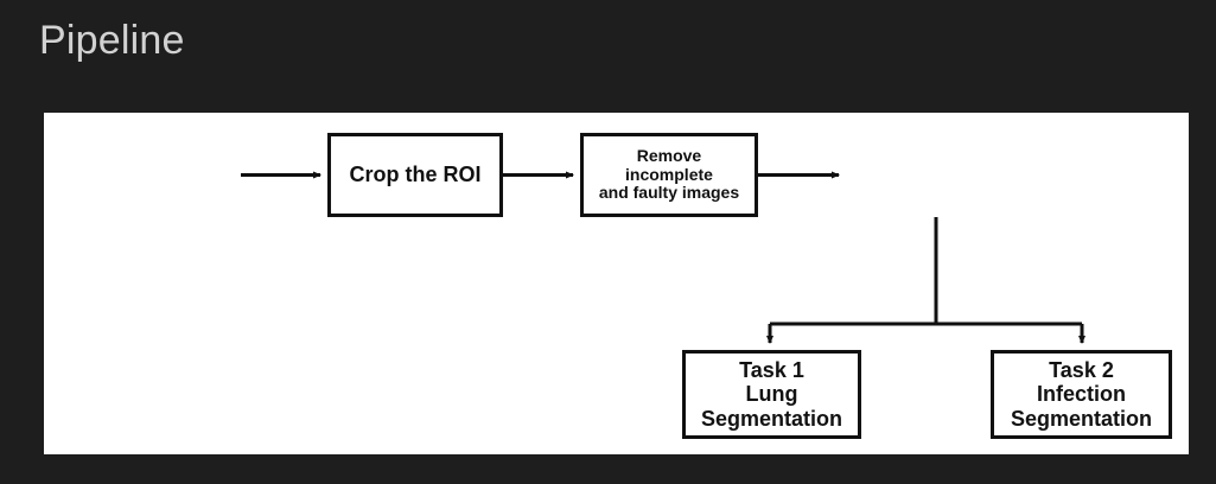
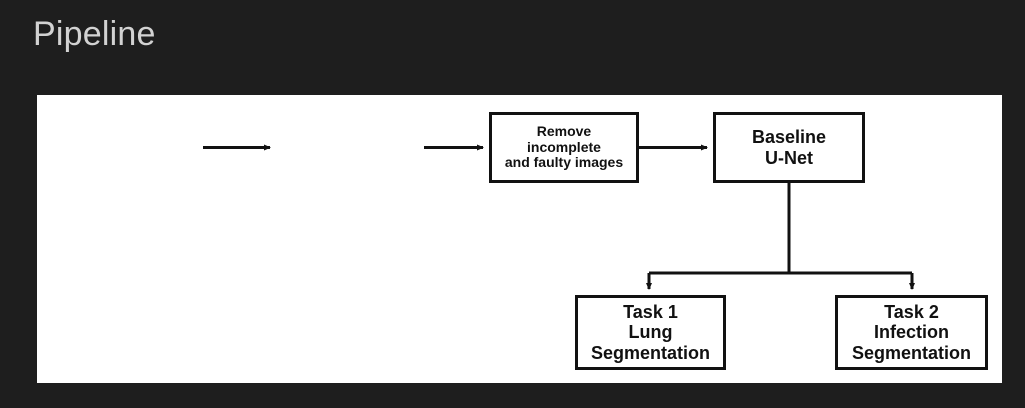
  Pipeline
- Crop the ROI
  Remove
  incomplete
  and faulty images
+ Baseline
+ U-Net
  Task 1
  Lung
  Segmentation
  Task 2
  Infection
  Segmentation
